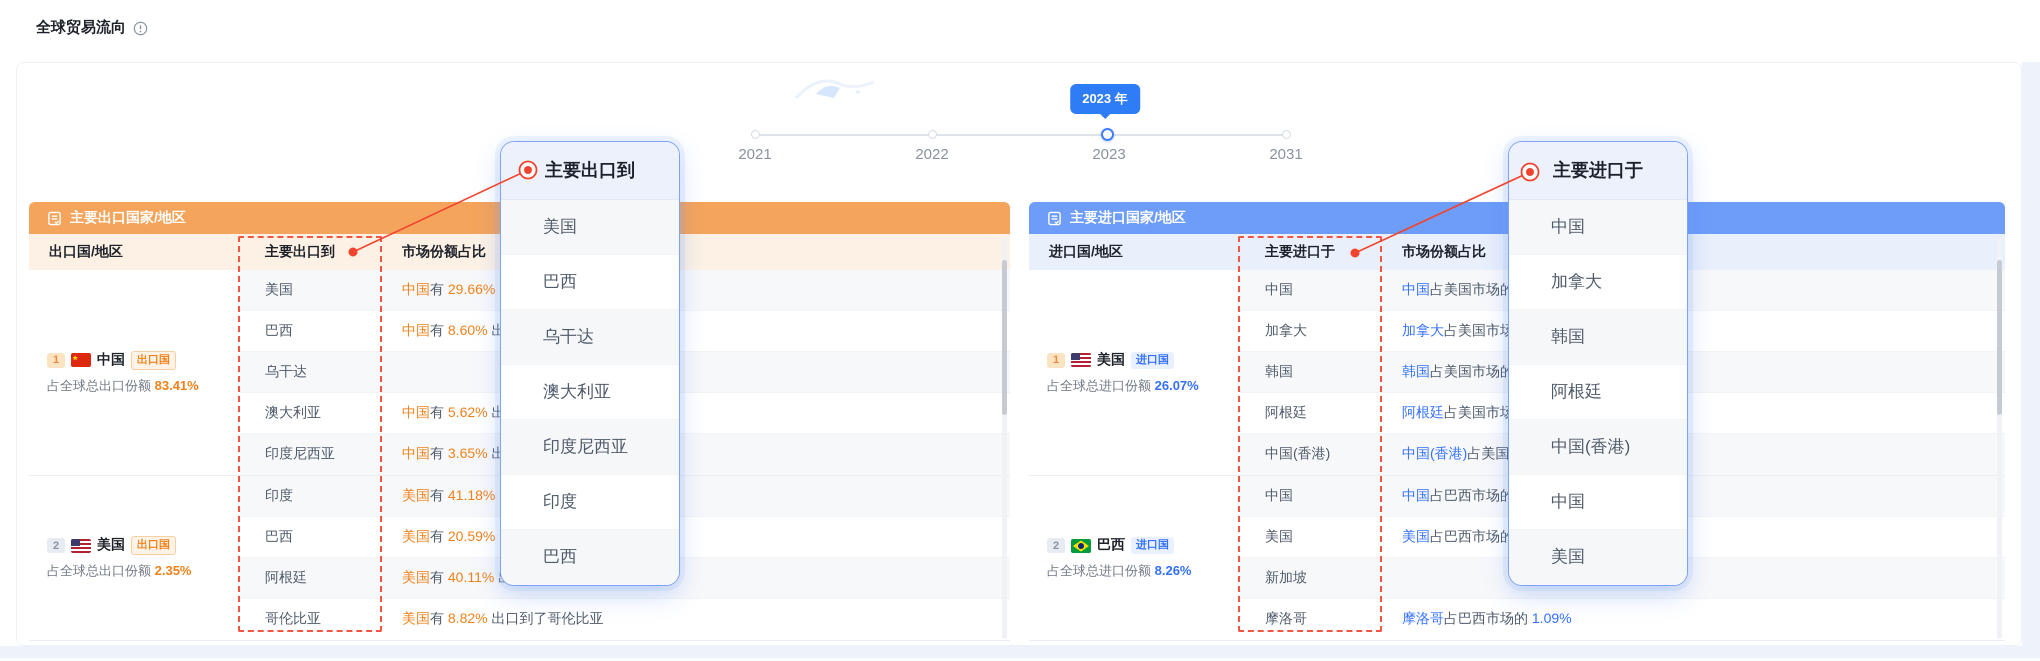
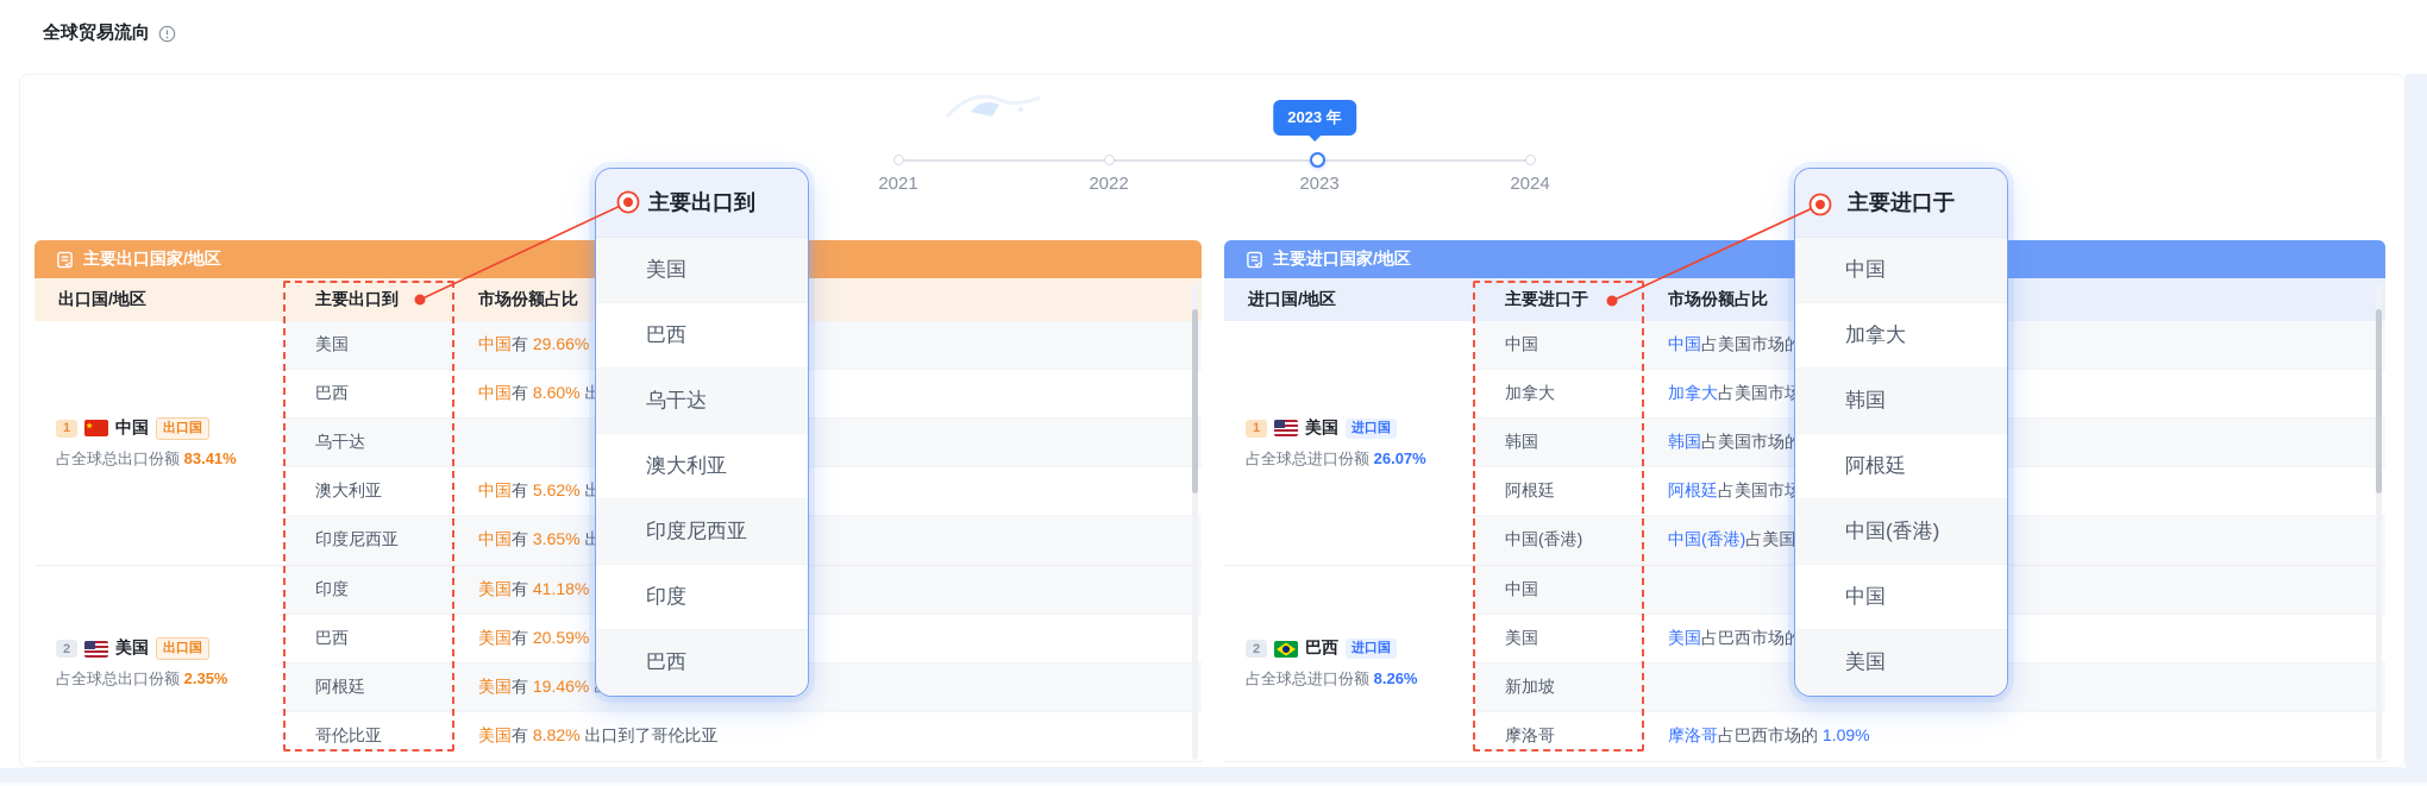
  全球贸易流向
  2021
  2022
  2023
- 2031
+ 2024
  2023 年
  主要出口国家/地区
  出口国/地区
  主要出口到
  市场份额占比
  1
  中国
  出口国
  占全球总出口份额 83.41%
  美国
  中国有 29.66%
  巴西
  中国有 8.60% 出
  乌干达
  澳大利亚
  中国有 5.62% 出
  印度尼西亚
  中国有 3.65% 出
  2
  美国
  出口国
  占全球总出口份额 2.35%
  印度
  美国有 41.18%
  巴西
  美国有 20.59%
  阿根廷
- 美国有 40.11%
+ 美国有 19.46%
  哥伦比亚
  美国有 8.82% 出口到了哥伦比亚
  主要进口国家/地区
  进口国/地区
  主要进口于
  市场份额占比
  1
  美国
  进口国
  占全球总进口份额 26.07%
  中国
  中国占美国市场的
  加拿大
  加拿大占美国市场
  韩国
  韩国占美国市场的
  阿根廷
  阿根廷占美国市场
  中国(香港)
  中国(香港)占美国
  2
  巴西
  进口国
  占全球总进口份额 8.26%
  中国
- 中国占巴西市场的
  美国
  美国占巴西市场的
  新加坡
  摩洛哥
  摩洛哥占巴西市场的 1.09%
  主要出口到
  美国
  巴西
  乌干达
  澳大利亚
  印度尼西亚
  印度
  巴西
  主要进口于
  中国
  加拿大
  韩国
  阿根廷
  中国(香港)
  中国
  美国
